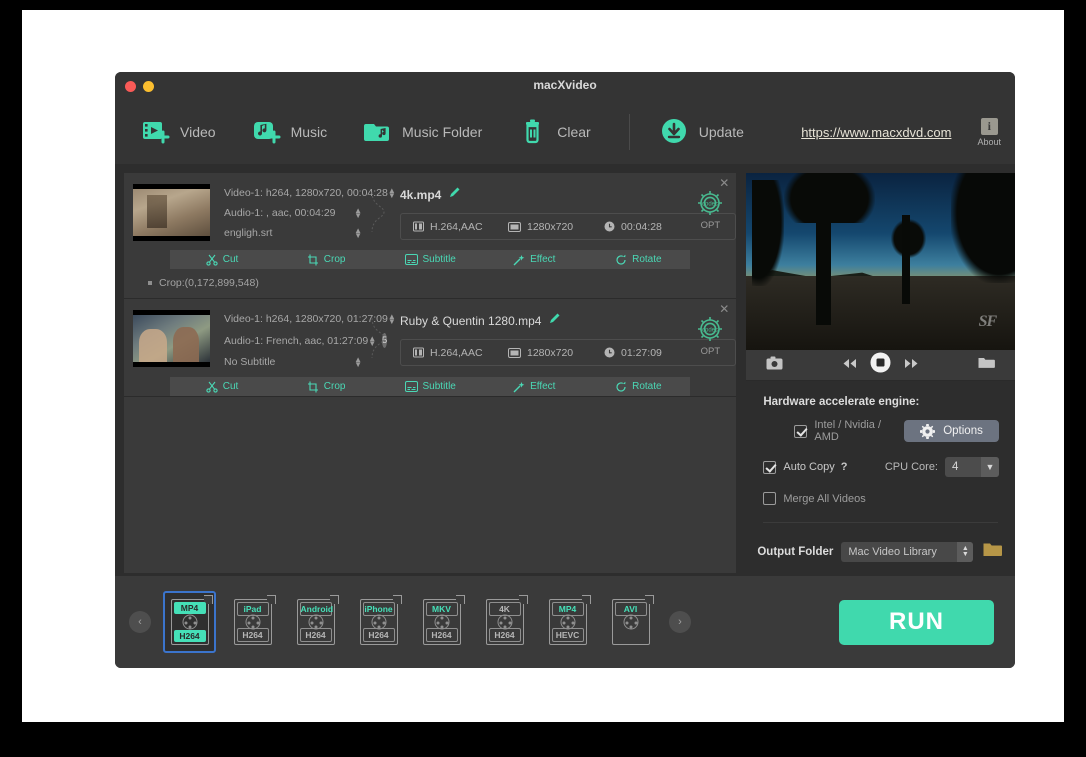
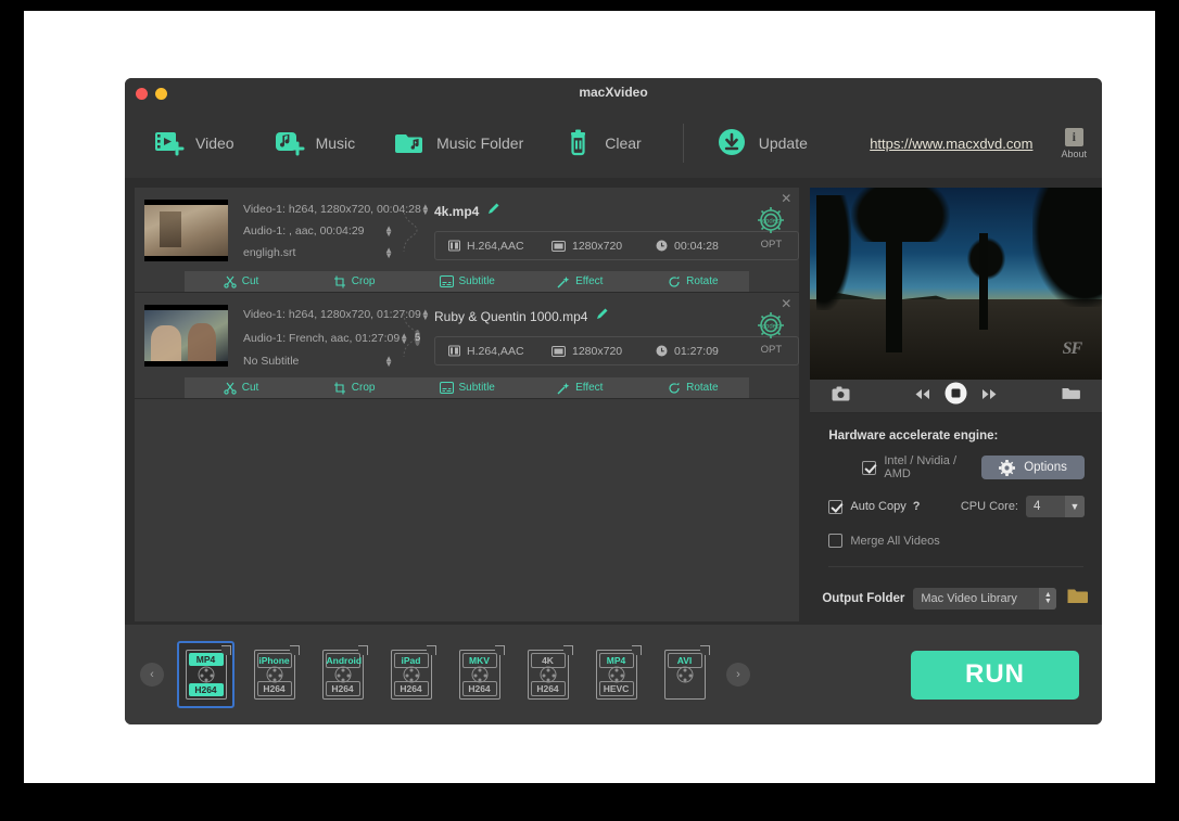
  macXvideo
  Video
  Music
  Music Folder
  Clear
  Update
  https://www.macxdvd.com
  i
  About
  ✕
  Video-1: h264, 1280x720, 00:04:28
  ▲
  ▼
  Audio-1: , aac, 00:04:29
  ▲
  ▼
  engligh.srt
  ▲
  ▼
  4k.mp4
  H.264,AAC
  1280x720
  00:04:28
  OPT
  Cut
  Crop
  Subtitle
  Effect
  Rotate
- Crop:(0,172,899,548)
  ✕
  Video-1: h264, 1280x720, 01:27:09
  ▲
  ▼
  Audio-1: French, aac, 01:27:09
  ▲
  ▼
  5
  No Subtitle
  ▲
  ▼
- Ruby & Quentin 1280.mp4
+ Ruby & Quentin 1000.mp4
  H.264,AAC
  1280x720
  01:27:09
  OPT
  Cut
  Crop
  Subtitle
  Effect
  Rotate
  SF
  Hardware accelerate engine:
  Intel / Nvidia / AMD
  Options
  Auto Copy
  ?
  CPU Core:
  4
  ▼
  Merge All Videos
  Output Folder
  Mac Video Library
  ‹
  MP4
  H264
- iPad
+ iPhone
  H264
  Android
  H264
- iPhone
+ iPad
  H264
  MKV
  H264
  4K
  H264
  MP4
  HEVC
  AVI
  ›
  RUN
